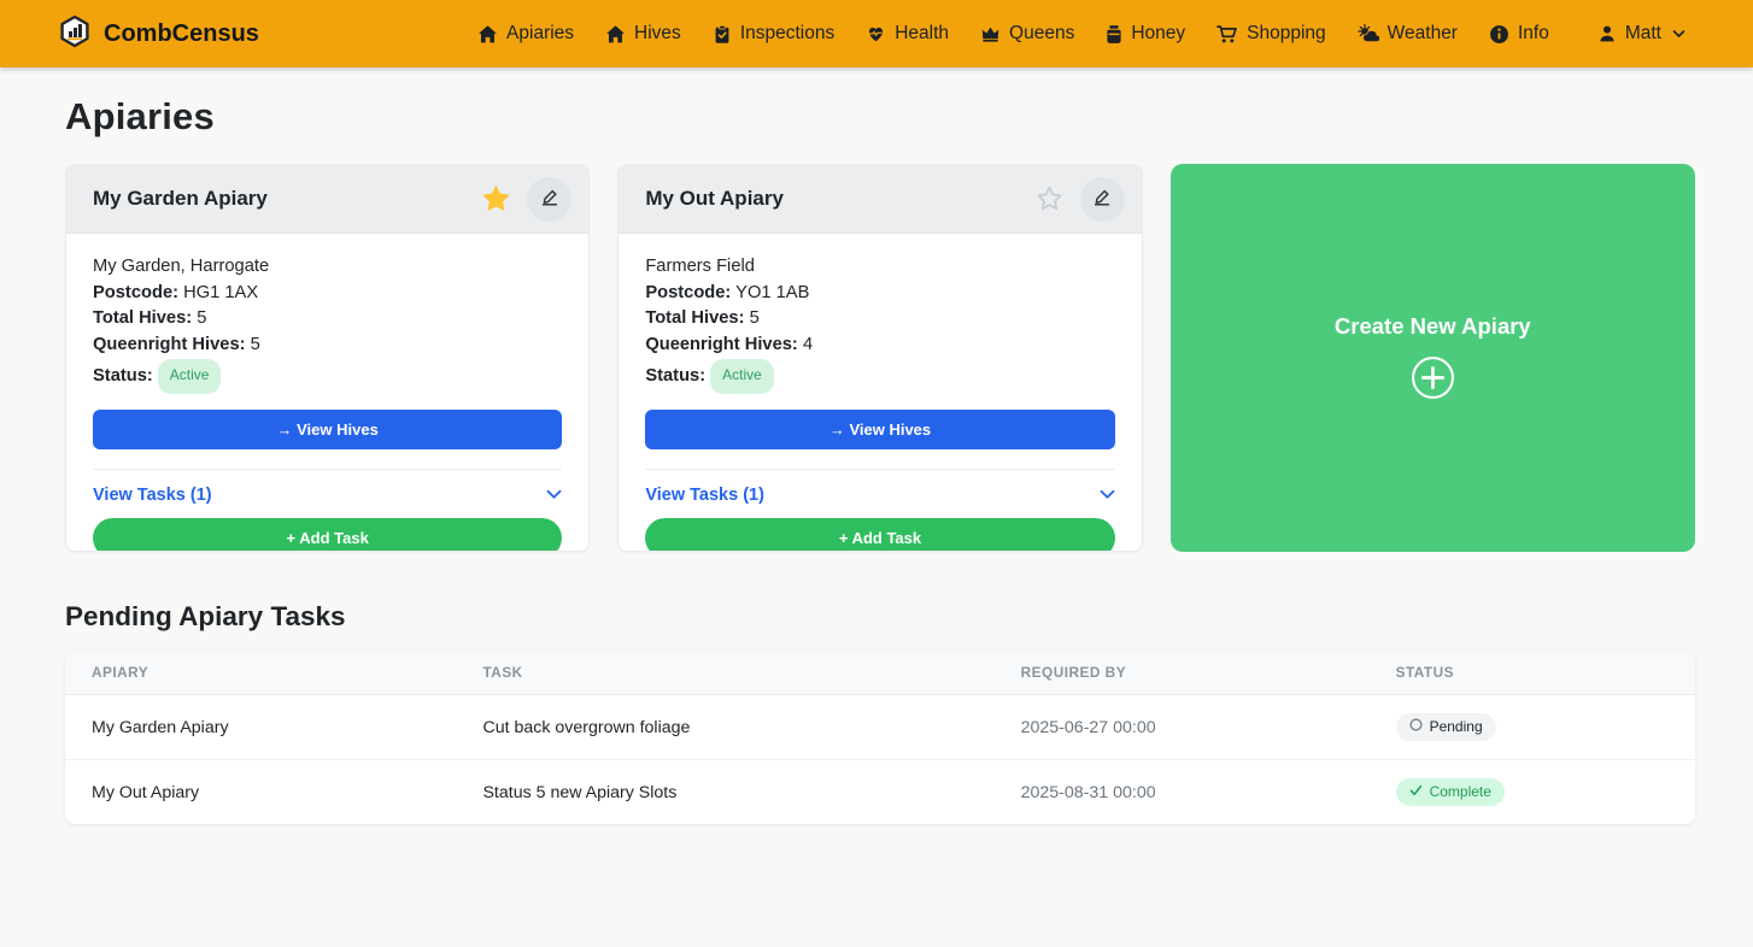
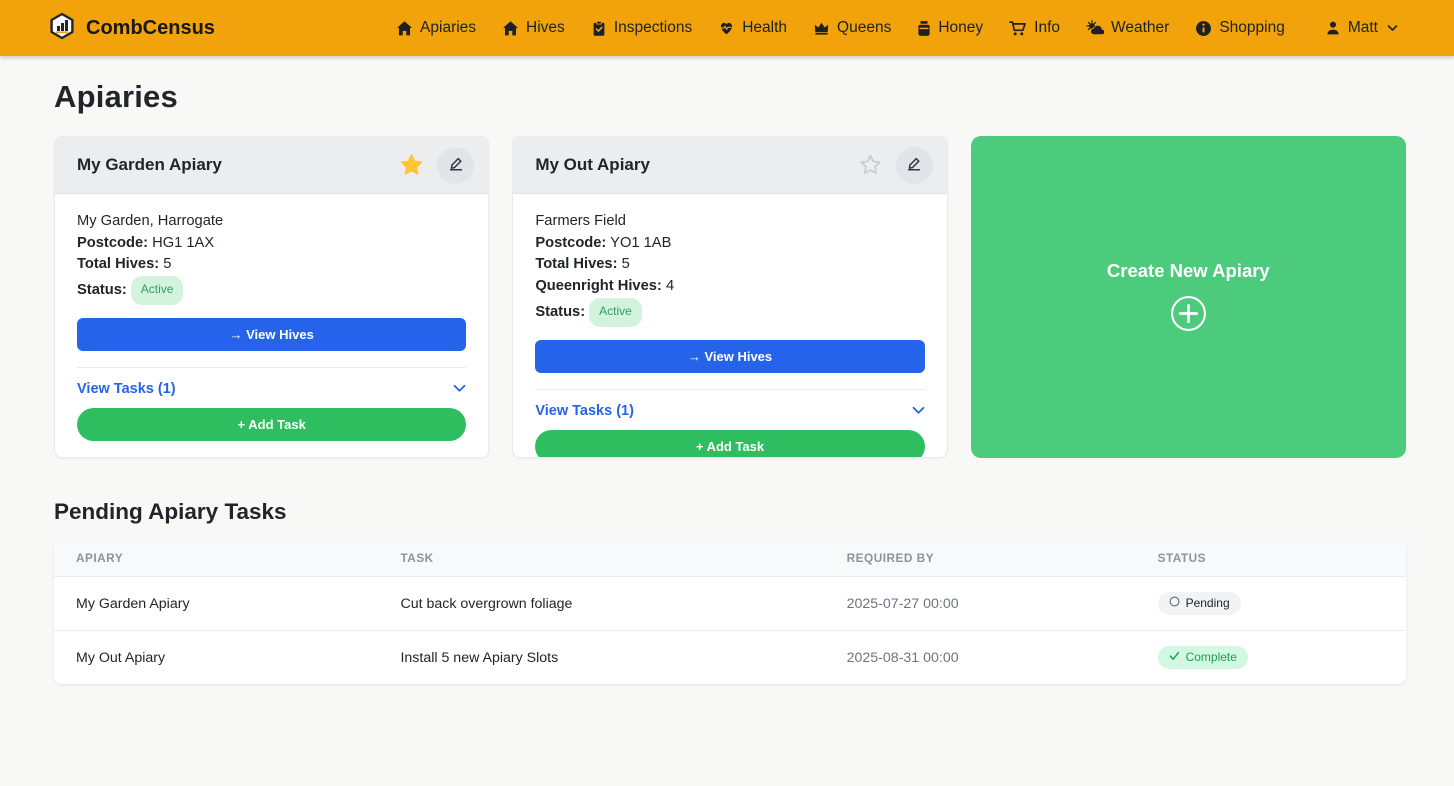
  CombCensus
  Apiaries
  Hives
  Inspections
  Health
  Queens
  Honey
- Shopping
+ Info
  Weather
- Info
+ Shopping
  Matt
  Apiaries
  My Garden Apiary
  My Garden, Harrogate
  Postcode: HG1 1AX
  Total Hives: 5
- Queenright Hives: 5
  Status: Active
  → View Hives
  View Tasks (1)
  + Add Task
  My Out Apiary
  Farmers Field
  Postcode: YO1 1AB
  Total Hives: 5
  Queenright Hives: 4
  Status: Active
  → View Hives
  View Tasks (1)
  + Add Task
  Create New Apiary
  Pending Apiary Tasks
  APIARY	TASK	REQUIRED BY	STATUS
- My Garden Apiary	Cut back overgrown foliage	2025-06-27 00:00	Pending
+ My Garden Apiary	Cut back overgrown foliage	2025-07-27 00:00	Pending
- My Out Apiary	Status 5 new Apiary Slots	2025-08-31 00:00	Complete
+ My Out Apiary	Install 5 new Apiary Slots	2025-08-31 00:00	Complete
